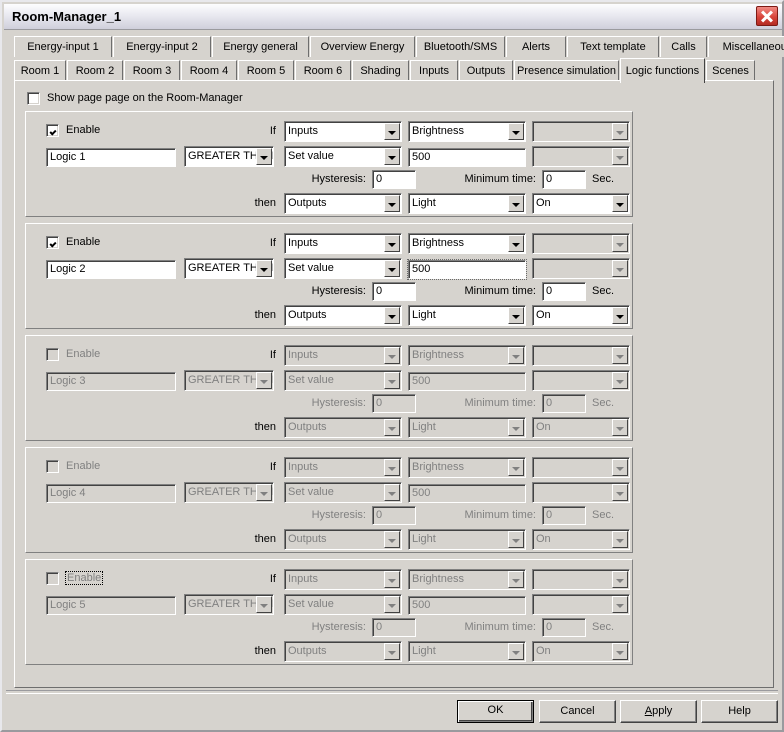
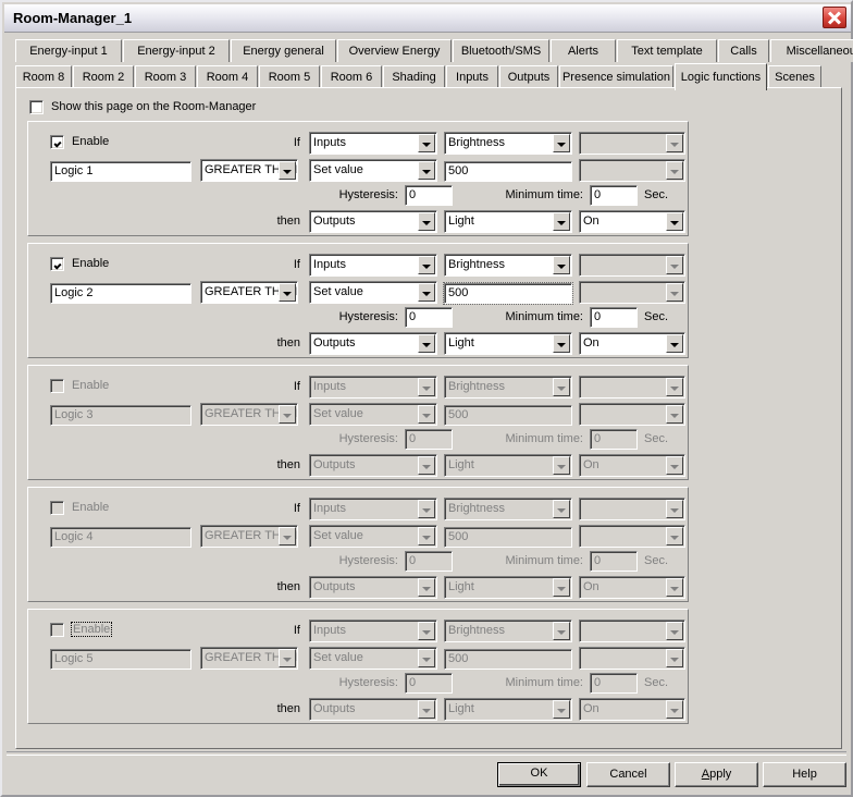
  Room-Manager_1
  Energy-input 1
  Energy-input 2
  Energy general
  Overview Energy
  Bluetooth/SMS
  Alerts
  Text template
  Calls
  Miscellaneo
- Room 1
+ Room 8
  Room 2
  Room 3
  Room 4
  Room 5
  Room 6
  Shading
  Inputs
  Outputs
  Presence simulation
  Logic functions
  Scenes
- Show page page on the Room-Manager
+ Show this page on the Room-Manager
  Enable
  If
  Inputs
  Brightness
  Logic 1
  GREATER TH
  Set value
  500
  Hysteresis:
  0
  Minimum time:
  0
  Sec.
  then
  Outputs
  Light
  On
  Enable
  If
  Inputs
  Brightness
  Logic 2
  GREATER TH
  Set value
  500
  Hysteresis:
  0
  Minimum time:
  0
  Sec.
  then
  Outputs
  Light
  On
  Enable
  If
  Inputs
  Brightness
  Logic 3
  GREATER TH
  Set value
  500
  Hysteresis:
  0
  Minimum time:
  0
  Sec.
  then
  Outputs
  Light
  On
  Enable
  If
  Inputs
  Brightness
  Logic 4
  GREATER TH
  Set value
  500
  Hysteresis:
  0
  Minimum time:
  0
  Sec.
  then
  Outputs
  Light
  On
  Enable
  If
  Inputs
  Brightness
  Logic 5
  GREATER TH
  Set value
  500
  Hysteresis:
  0
  Minimum time:
  0
  Sec.
  then
  Outputs
  Light
  On
  OK
  Cancel
  Apply
  Help
